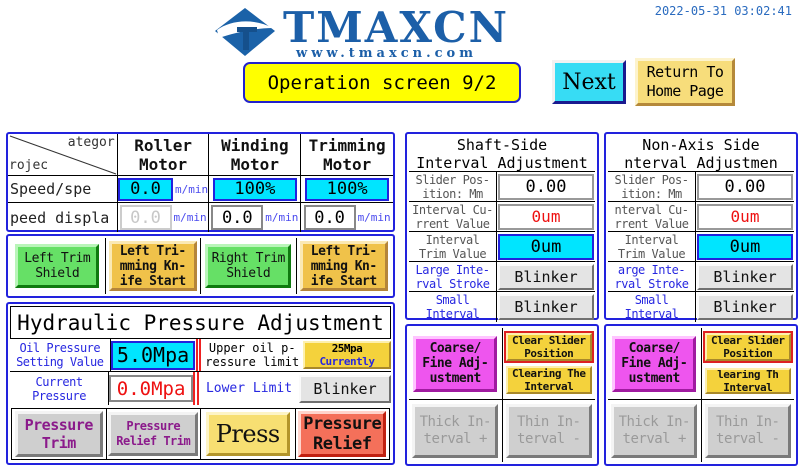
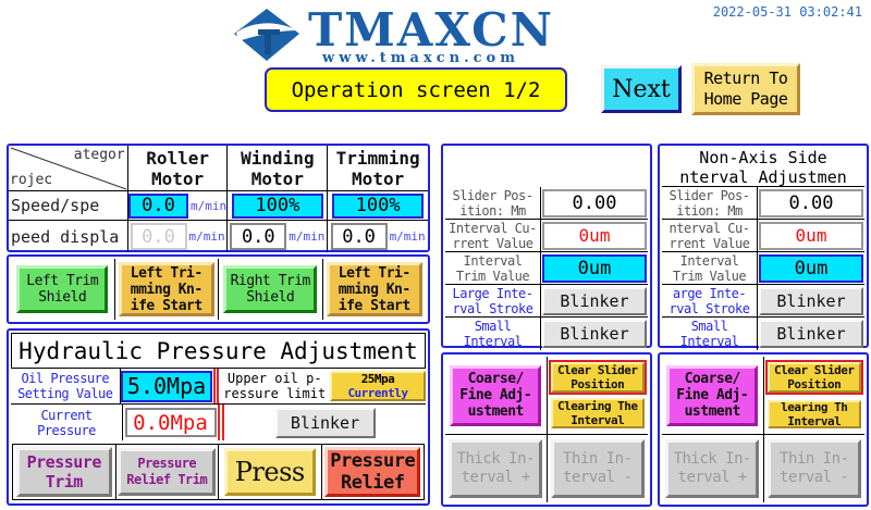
  TMAXCN
  www.tmaxcn.com
  2022-05-31 03:02:41
- Operation screen 9/2
+ Operation screen 1/2
  Next
  Return To
  Home Page
  ategor
  rojec
  Roller
  Motor
  Winding
  Motor
  Trimming
  Motor
  Speed/spe
  0.0
  m/min
  100%
  100%
  peed displa
  0.0
  m/min
  0.0
  m/min
  0.0
  m/min
  Left Trim
  Shield
  Left Tri-
  mming Kn-
  ife Start
  Right Trim
  Shield
  Left Tri-
  mming Kn-
  ife Start
  Hydraulic Pressure Adjustment
  Oil Pressure
  Setting Value
  5.0Mpa
  Upper oil p-
  ressure limit
  25Mpa
  Currently
  Current
  Pressure
  0.0Mpa
- Lower Limit
  Blinker
  Pressure
  Trim
  Pressure
  Relief Trim
  Press
  Pressure
  Relief
- Shaft-Side
- Interval Adjustment
  Slider Pos-
  ition: Mm
  0.00
  Interval Cu-
  rrent Value
  0um
  Interval
  Trim Value
  0um
  Large Inte-
  rval Stroke
  Blinker
  Small
  Interval
  Blinker
  Non-Axis Side
  nterval Adjustmen
  Slider Pos-
  ition: Mm
  0.00
  nterval Cu-
  rrent Value
  0um
  Interval
  Trim Value
  0um
  arge Inte-
  rval Stroke
  Blinker
  Small
  Interval
  Blinker
  Coarse/
  Fine Adj-
  ustment
  Clear Slider
  Position
  Clearing The
  Interval
  Thick In-
  terval +
  Thin In-
  terval -
  Coarse/
  Fine Adj-
  ustment
  Clear Slider
  Position
  learing Th
  Interval
  Thick In-
  terval +
  Thin In-
  terval -
